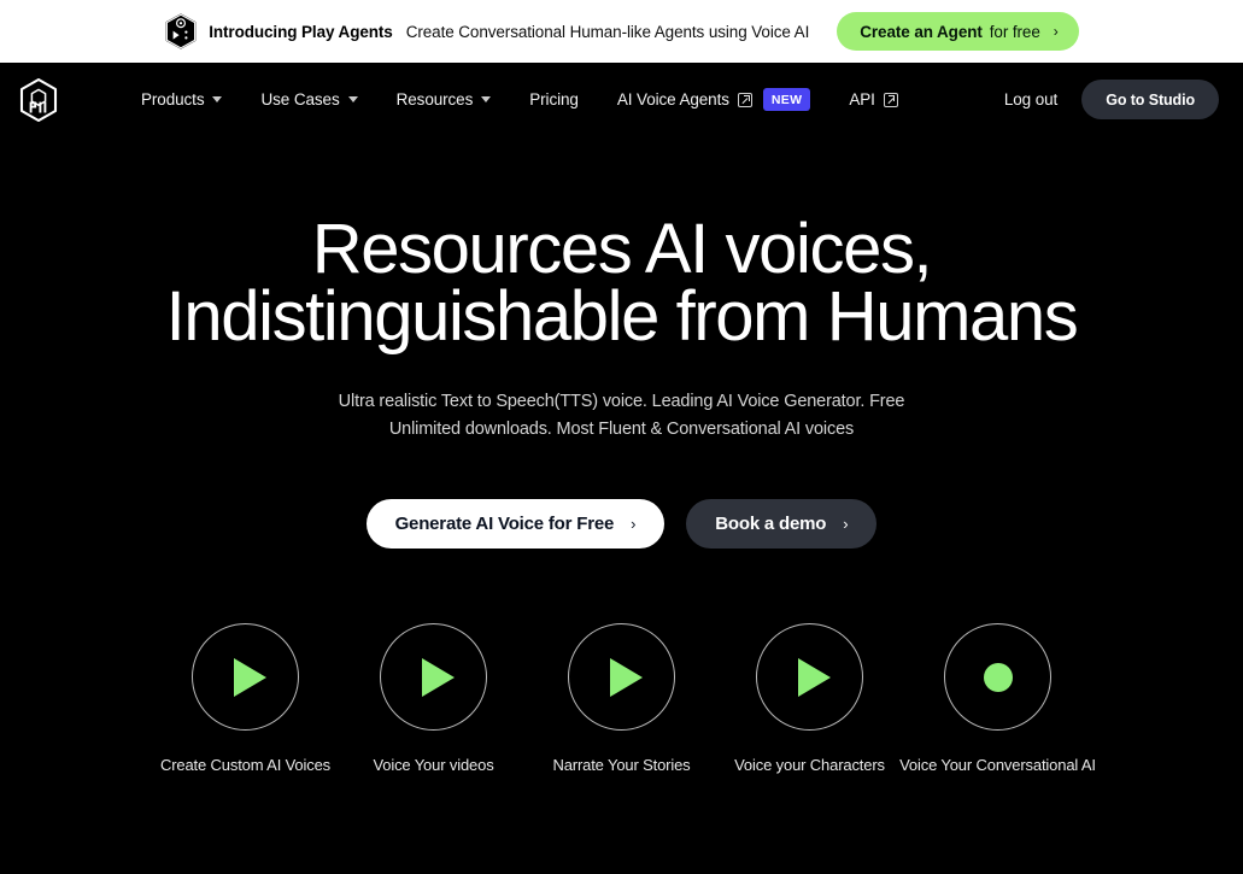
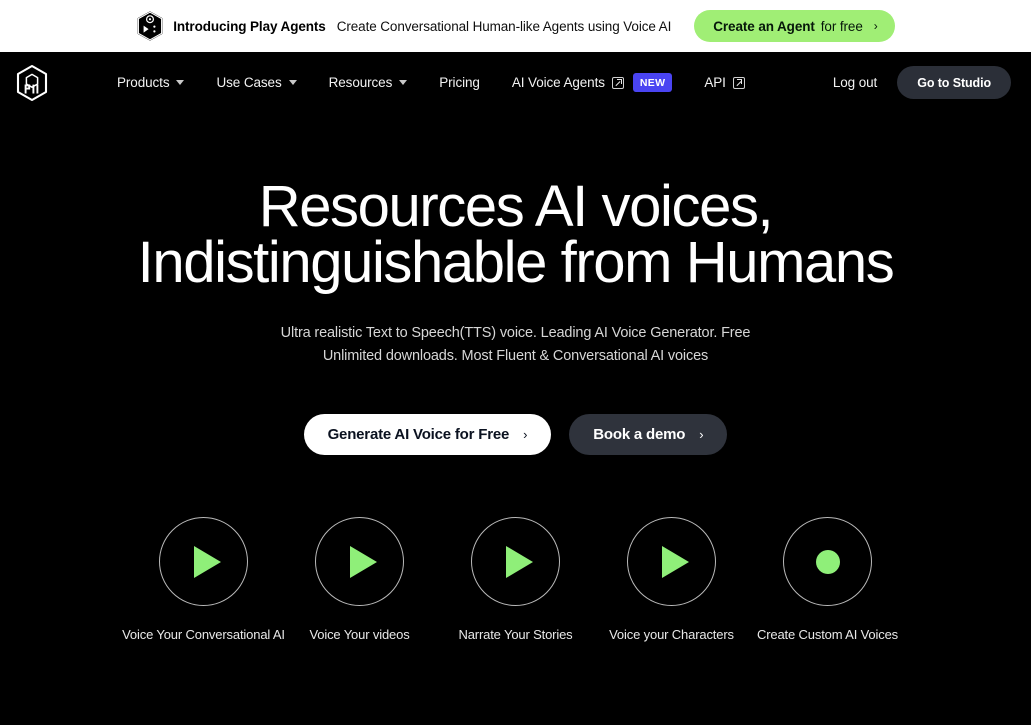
  Introducing Play Agents
  Create Conversational Human-like Agents using Voice AI
  Create an Agent
  for free
  ›
  Products
  Use Cases
  Resources
  Pricing
  AI Voice Agents
  NEW
  API
  Log out
  Go to Studio
  Resources AI voices, Indistinguishable from Humans
  Ultra realistic Text to Speech(TTS) voice. Leading AI Voice Generator. Free Unlimited downloads. Most Fluent & Conversational AI voices
  Generate AI Voice for Free
  ›
  Book a demo
  ›
- Create Custom AI Voices
+ Voice Your Conversational AI
  Voice Your videos
  Narrate Your Stories
  Voice your Characters
- Voice Your Conversational AI
+ Create Custom AI Voices
